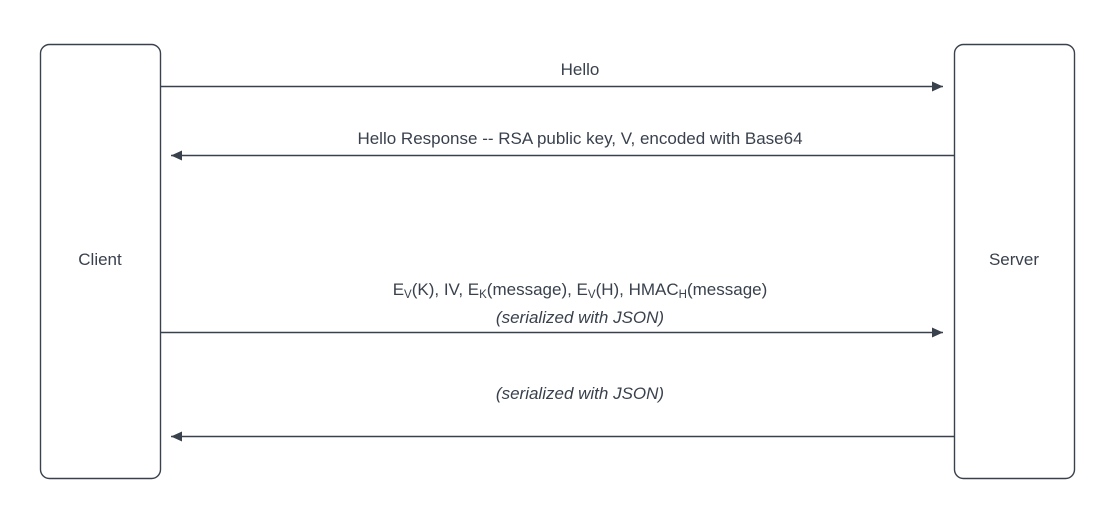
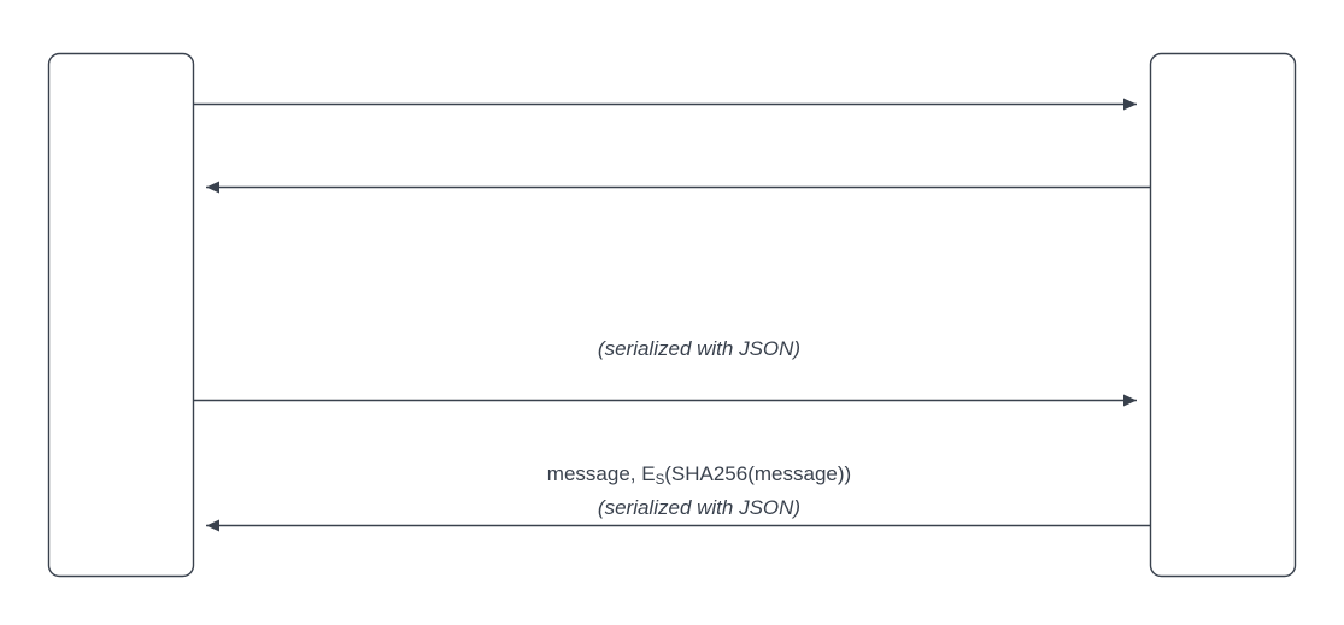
- Client
- Server
- Hello
- Hello Response -- RSA public key, V, encoded with Base64
- EV(K), IV, EK(message), EV(H), HMACH(message)
  (serialized with JSON)
+ message, ES(SHA256(message))
  (serialized with JSON)
